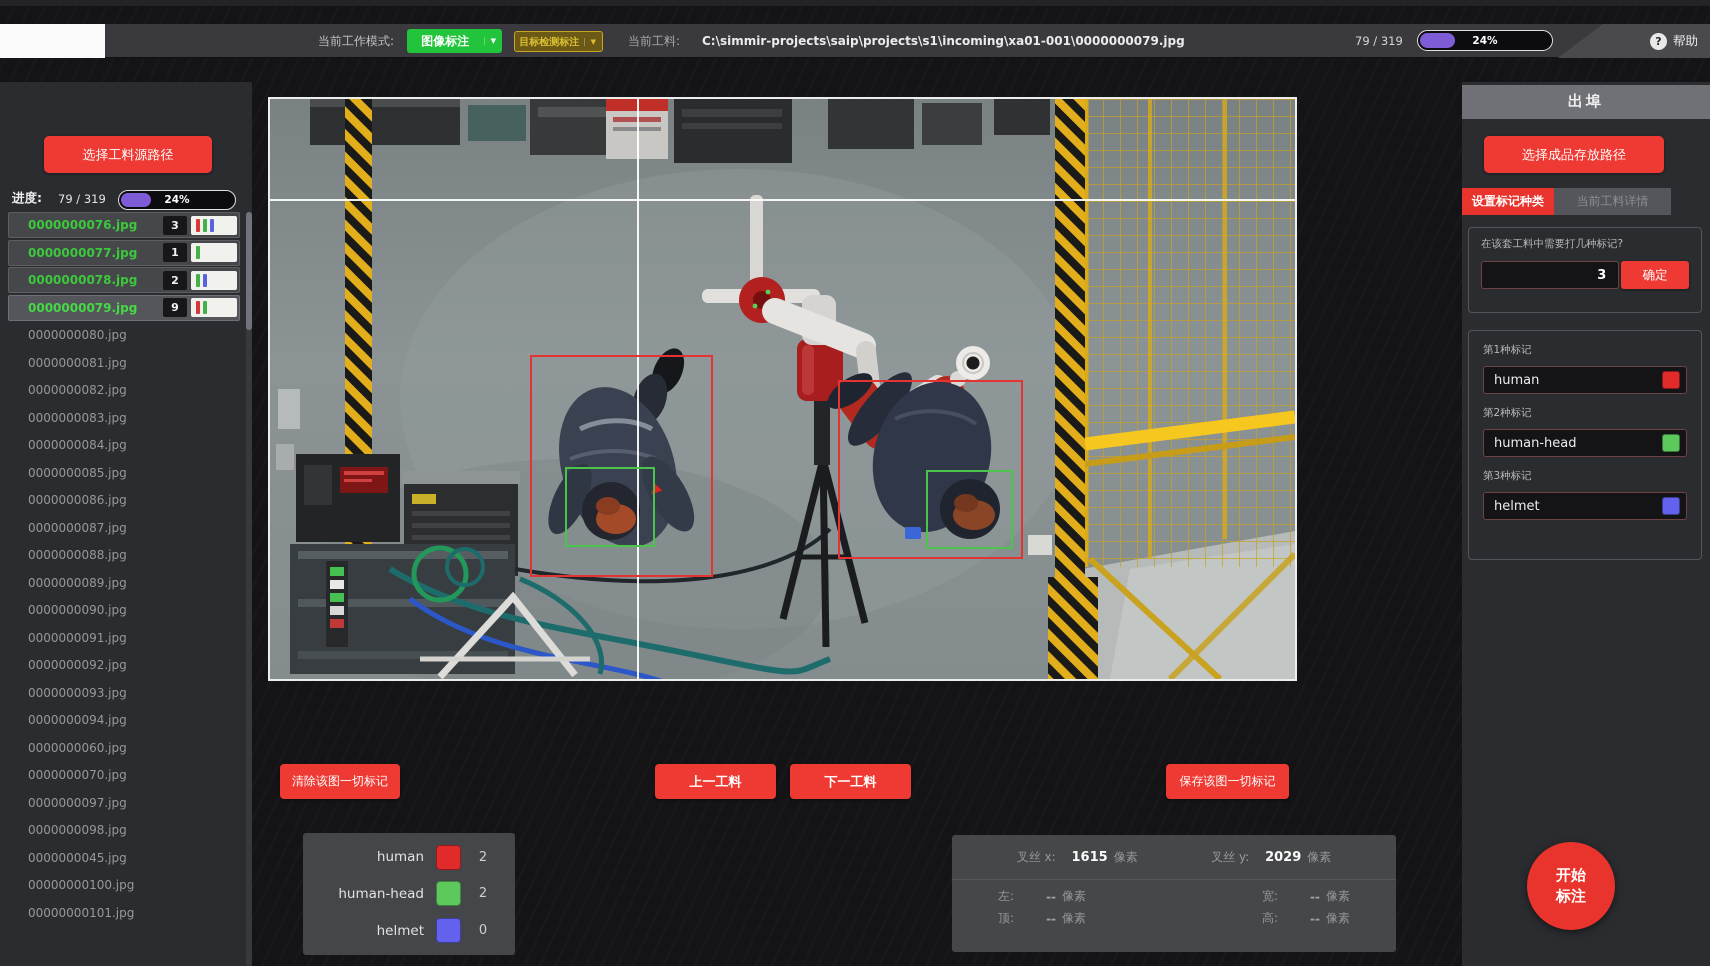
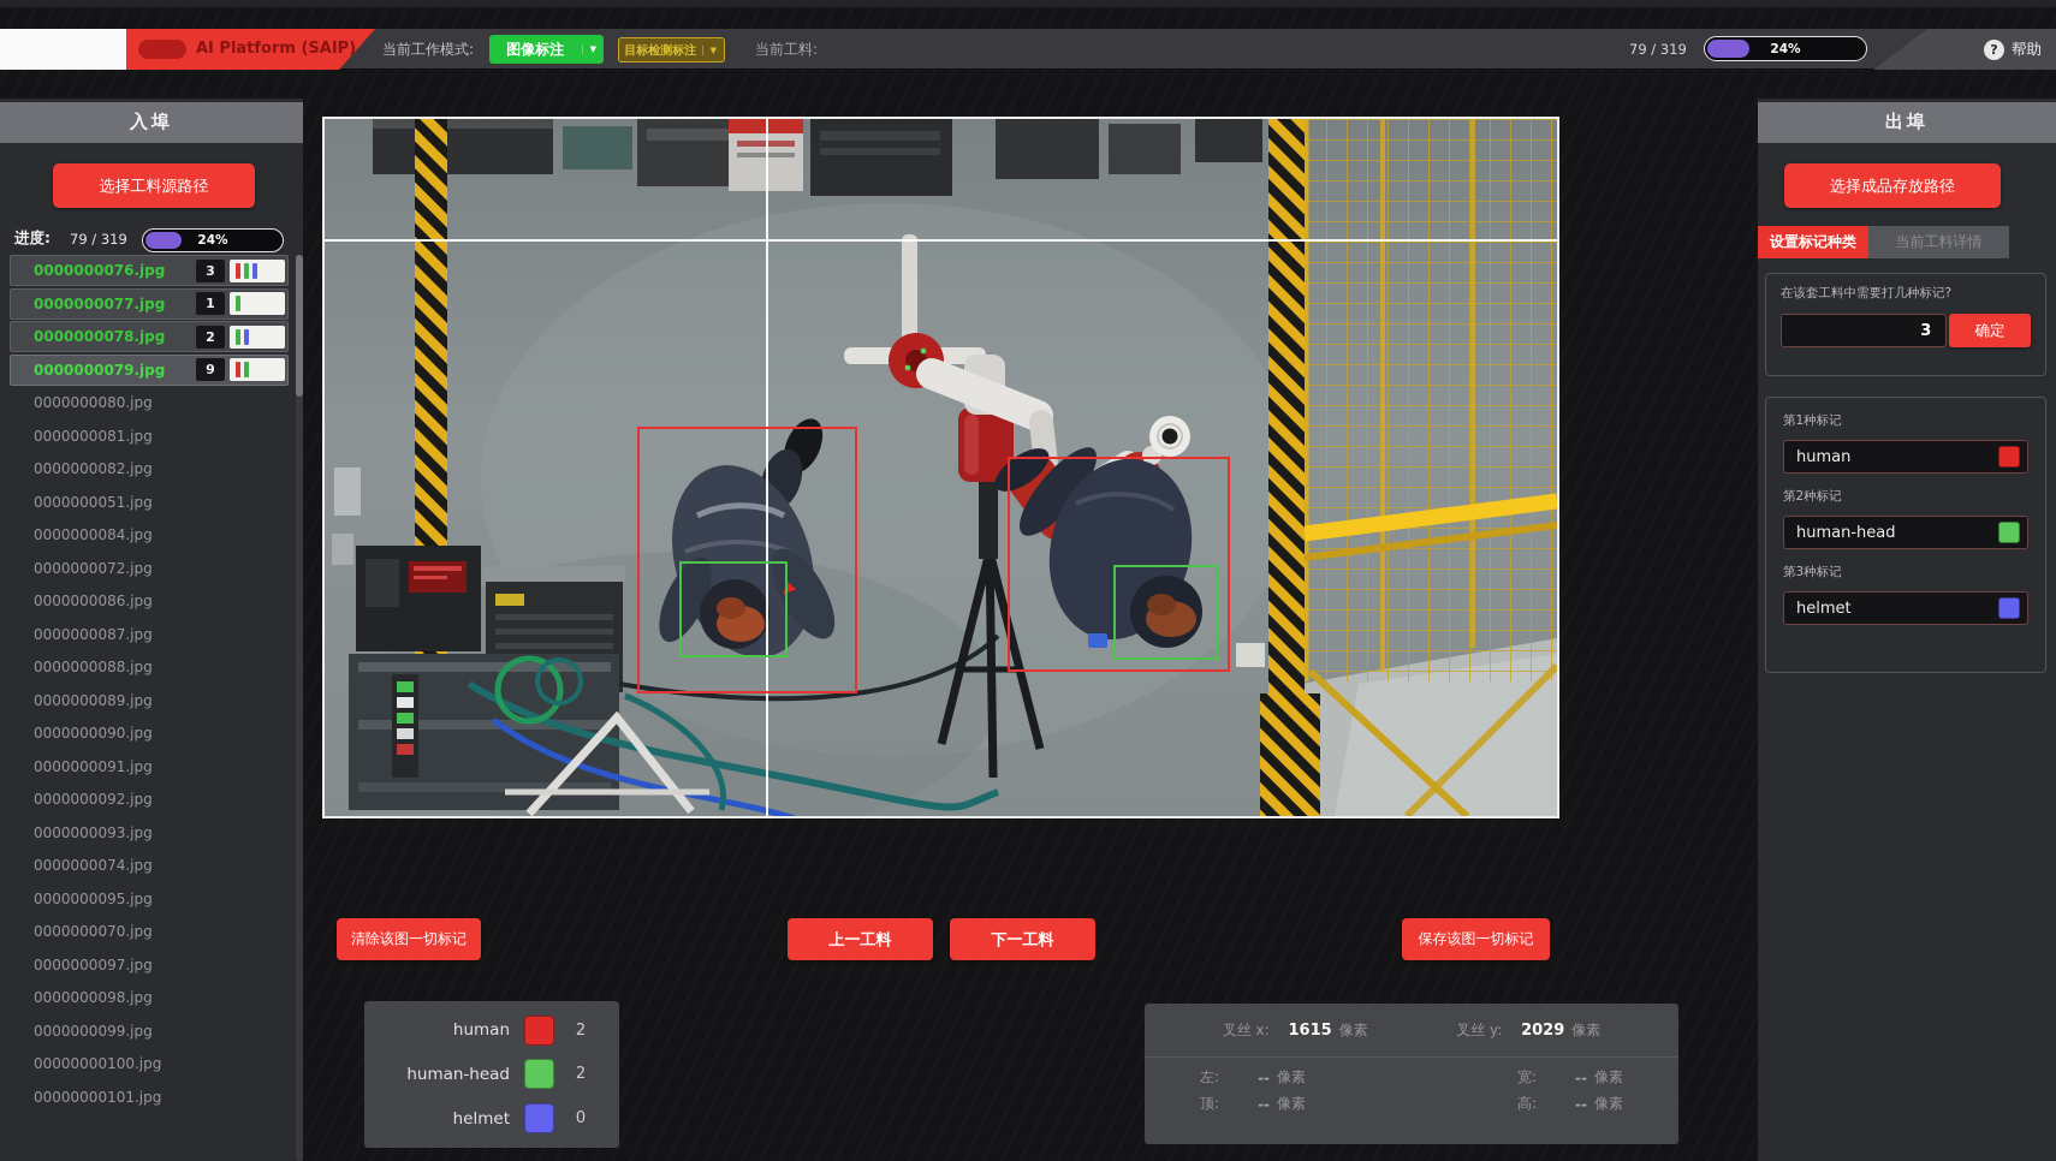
+ AI Platform (SAIP)
  当前工作模式:
  图像标注
  ▼
  目标检测标注
  ▼
  当前工料:
- C:\simmir-projects\saip\projects\s1\incoming\xa01-001\0000000079.jpg
  79 / 319
  24%
  ?
  帮助
+ 入埠
  选择工料源路径
  进度:
  79 / 319
  24%
  0000000076.jpg
  3
  0000000077.jpg
  1
  0000000078.jpg
  2
  0000000079.jpg
  9
  0000000080.jpg
  0000000081.jpg
  0000000082.jpg
- 0000000083.jpg
+ 0000000051.jpg
  0000000084.jpg
- 0000000085.jpg
+ 0000000072.jpg
  0000000086.jpg
  0000000087.jpg
  0000000088.jpg
  0000000089.jpg
  0000000090.jpg
  0000000091.jpg
  0000000092.jpg
  0000000093.jpg
- 0000000094.jpg
+ 0000000074.jpg
- 0000000060.jpg
+ 0000000095.jpg
  0000000070.jpg
  0000000097.jpg
  0000000098.jpg
- 0000000045.jpg
+ 0000000099.jpg
  00000000100.jpg
  00000000101.jpg
  清除该图一切标记
  上一工料
  下一工料
  保存该图一切标记
  human
  2
  human-head
  2
  helmet
  0
  叉丝 x:
  1615
  像素
  叉丝 y:
  2029
  像素
  左:
  --
  像素
  宽:
  --
  像素
  顶:
  --
  像素
  高:
  --
  像素
  出埠
  选择成品存放路径
  设置标记种类
  当前工料详情
  在该套工料中需要打几种标记?
  3
  确定
  第1种标记
  human
  第2种标记
  human-head
  第3种标记
  helmet
- 开始
- 标注
